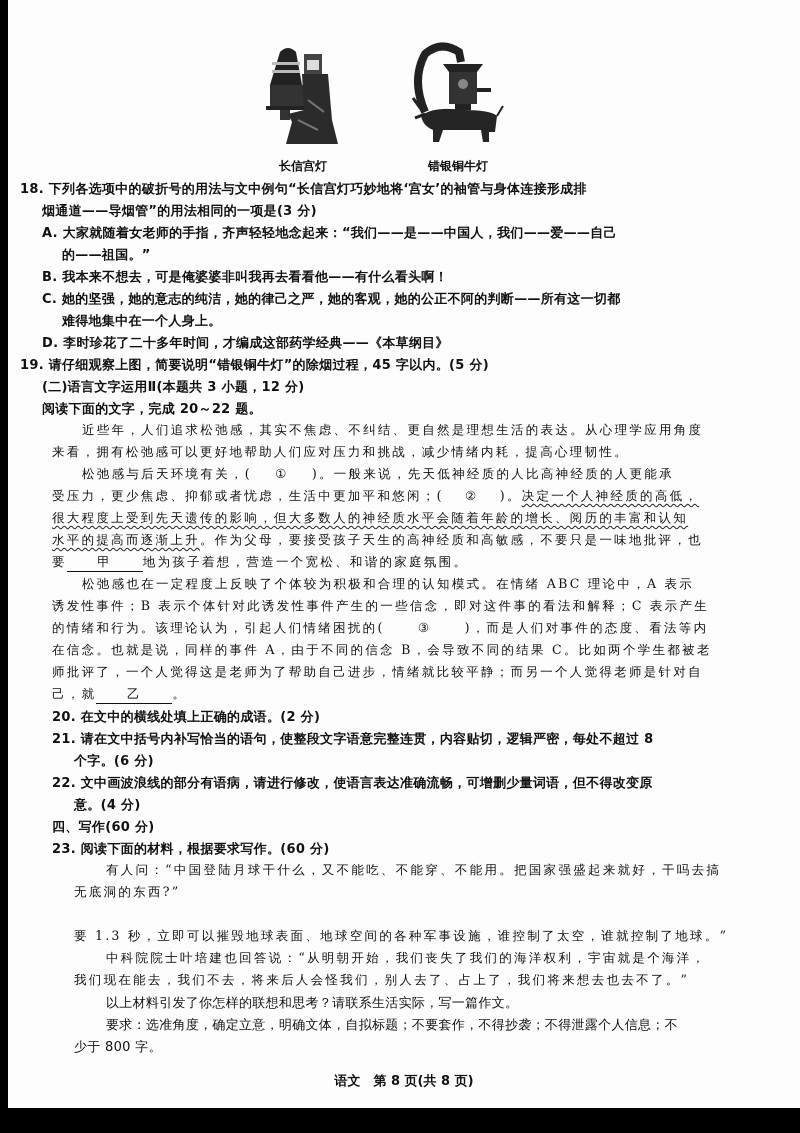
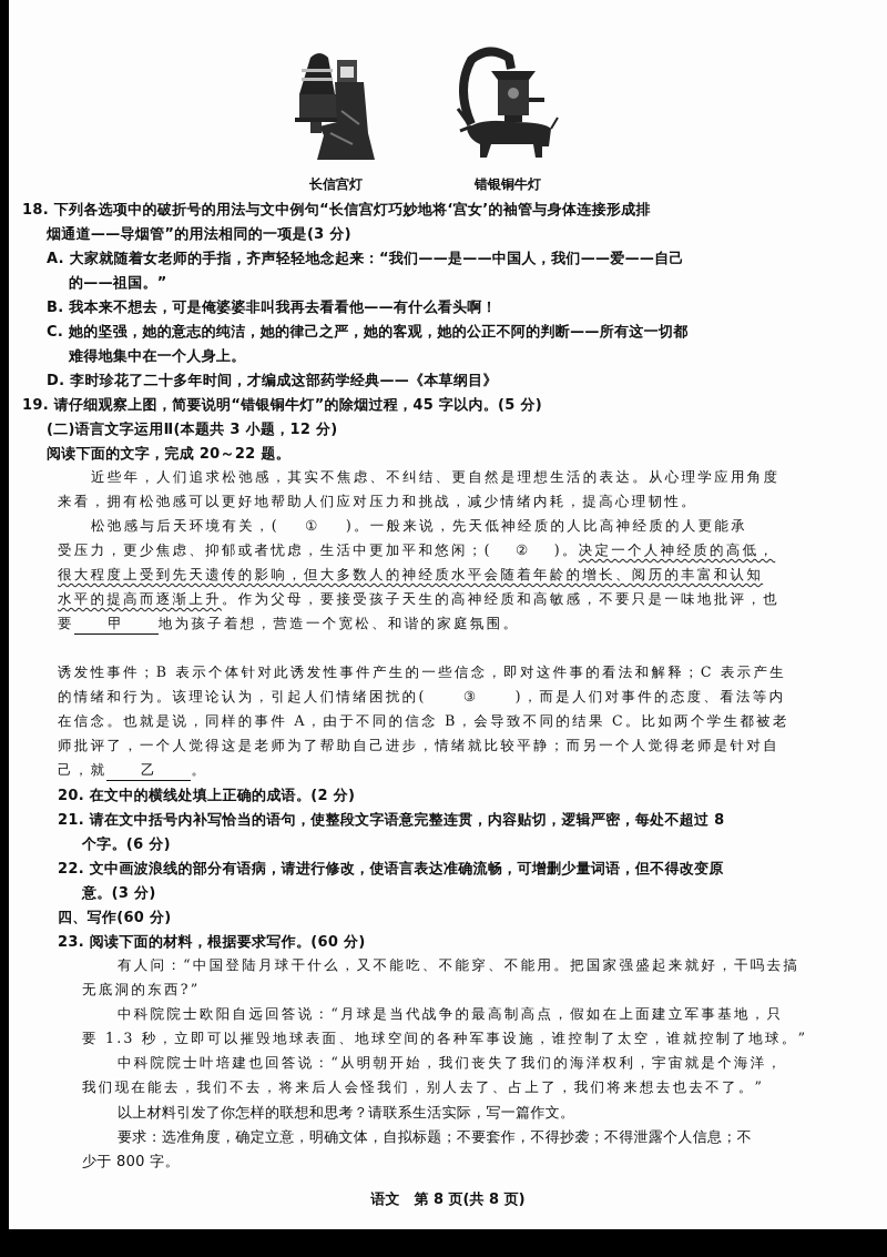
  长信宫灯
  错银铜牛灯
  18. 下列各选项中的破折号的用法与文中例句“长信宫灯巧妙地将‘宫女’的袖管与身体连接形成排
  烟通道——导烟管”的用法相同的一项是(3 分)
  A. 大家就随着女老师的手指，齐声轻轻地念起来：“我们——是——中国人，我们——爱——自己
  的——祖国。”
  B. 我本来不想去，可是俺婆婆非叫我再去看看他——有什么看头啊！
  C. 她的坚强，她的意志的纯洁，她的律己之严，她的客观，她的公正不阿的判断——所有这一切都
  难得地集中在一个人身上。
  D. 李时珍花了二十多年时间，才编成这部药学经典——《本草纲目》
  19. 请仔细观察上图，简要说明“错银铜牛灯”的除烟过程，45 字以内。(5 分)
  (二)语言文字运用Ⅱ(本题共 3 小题，12 分)
  阅读下面的文字，完成 20～22 题。
  近些年，人们追求松弛感，其实不焦虑、不纠结、更自然是理想生活的表达。从心理学应用角度
  来看，拥有松弛感可以更好地帮助人们应对压力和挑战，减少情绪内耗，提高心理韧性。
  松弛感与后天环境有关，( ① )。一般来说，先天低神经质的人比高神经质的人更能承
  受压力，更少焦虑、抑郁或者忧虑，生活中更加平和悠闲；( ② )。决定一个人神经质的高低，
  很大程度上受到先天遗传的影响，但大多数人的神经质水平会随着年龄的增长、阅历的丰富和认知
  水平的提高而逐渐上升。作为父母，要接受孩子天生的高神经质和高敏感，不要只是一味地批评，也
  要 甲 地为孩子着想，营造一个宽松、和谐的家庭氛围。
- 松弛感也在一定程度上反映了个体较为积极和合理的认知模式。在情绪 ABC 理论中，A 表示
  诱发性事件；B 表示个体针对此诱发性事件产生的一些信念，即对这件事的看法和解释；C 表示产生
  的情绪和行为。该理论认为，引起人们情绪困扰的( ③ )，而是人们对事件的态度、看法等内
  在信念。也就是说，同样的事件 A，由于不同的信念 B，会导致不同的结果 C。比如两个学生都被老
  师批评了，一个人觉得这是老师为了帮助自己进步，情绪就比较平静；而另一个人觉得老师是针对自
  己，就 乙 。
  20. 在文中的横线处填上正确的成语。(2 分)
  21. 请在文中括号内补写恰当的语句，使整段文字语意完整连贯，内容贴切，逻辑严密，每处不超过 8
  个字。(6 分)
  22. 文中画波浪线的部分有语病，请进行修改，使语言表达准确流畅，可增删少量词语，但不得改变原
- 意。(4 分)
+ 意。(3 分)
  四、写作(60 分)
  23. 阅读下面的材料，根据要求写作。(60 分)
  有人问：“中国登陆月球干什么，又不能吃、不能穿、不能用。把国家强盛起来就好，干吗去搞
  无底洞的东西?”
+ 中科院院士欧阳自远回答说：“月球是当代战争的最高制高点，假如在上面建立军事基地，只
  要 1.3 秒，立即可以摧毁地球表面、地球空间的各种军事设施，谁控制了太空，谁就控制了地球。”
  中科院院士叶培建也回答说：“从明朝开始，我们丧失了我们的海洋权利，宇宙就是个海洋，
  我们现在能去，我们不去，将来后人会怪我们，别人去了、占上了，我们将来想去也去不了。”
  以上材料引发了你怎样的联想和思考？请联系生活实际，写一篇作文。
  要求：选准角度，确定立意，明确文体，自拟标题；不要套作，不得抄袭；不得泄露个人信息；不
  少于 800 字。
  语文 第 8 页(共 8 页)
